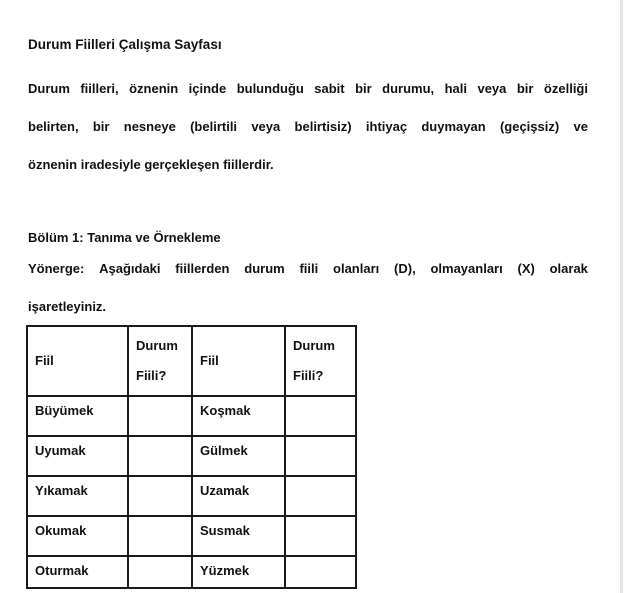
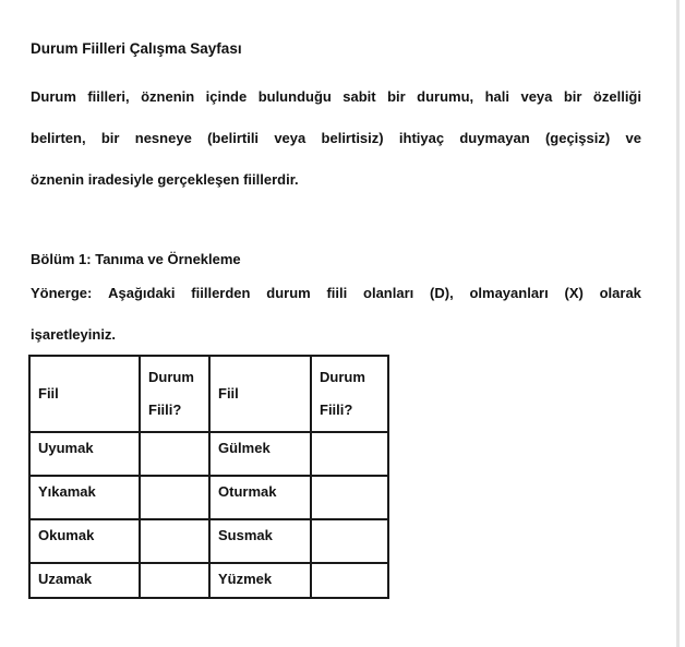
  Durum Fiilleri Çalışma Sayfası
  Durum
  fiilleri,
  öznenin
  içinde
  bulunduğu
  sabit
  bir
  durumu,
  hali
  veya
  bir
  özelliği
  belirten,
  bir
  nesneye
  (belirtili
  veya
  belirtisiz)
  ihtiyaç
  duymayan
  (geçişsiz)
  ve
  öznenin iradesiyle gerçekleşen fiillerdir.
  Bölüm 1: Tanıma ve Örnekleme
  Yönerge:
  Aşağıdaki
  fiillerden
  durum
  fiili
  olanları
  (D),
  olmayanları
  (X)
  olarak
  işaretleyiniz.
  Fiil	Durum Fiili?	Fiil	Durum Fiili?
- Büyümek		Koşmak
  Uyumak		Gülmek
- Yıkamak		Uzamak
+ Yıkamak		Oturmak
  Okumak		Susmak
- Oturmak		Yüzmek
+ Uzamak		Yüzmek
